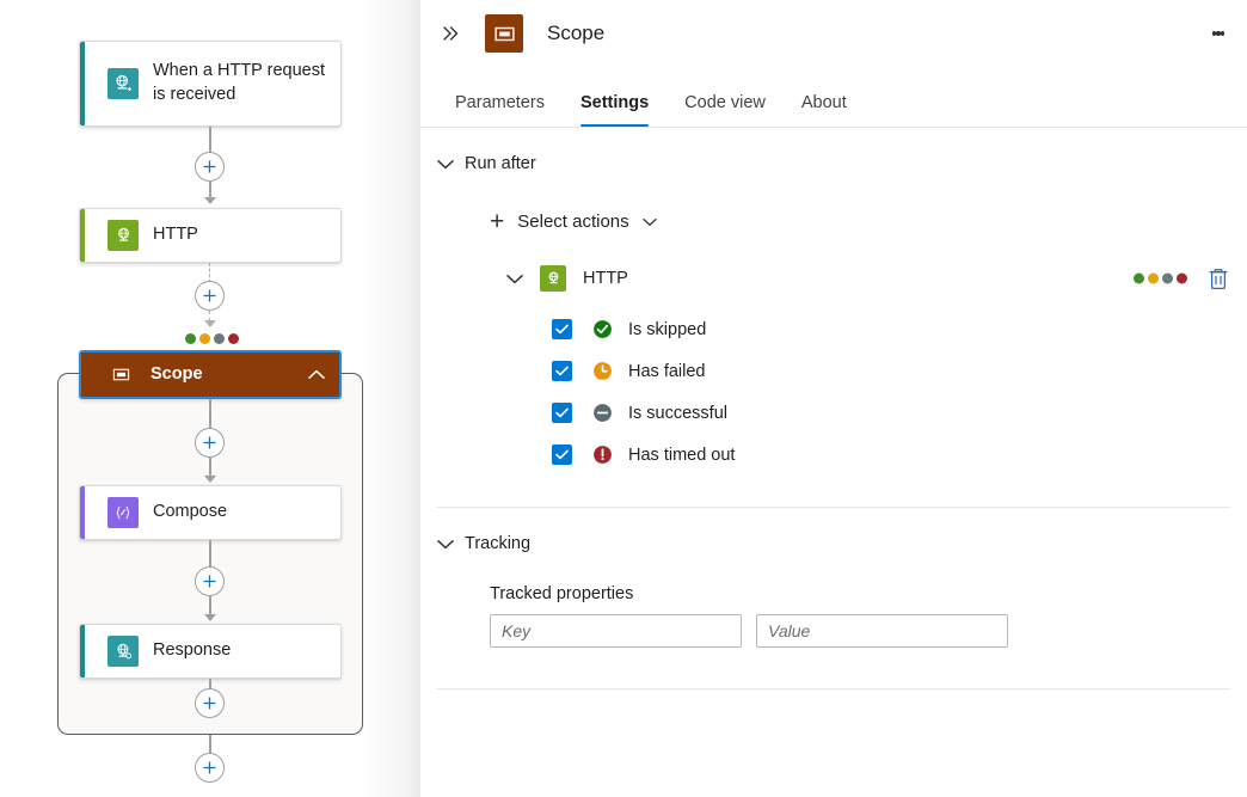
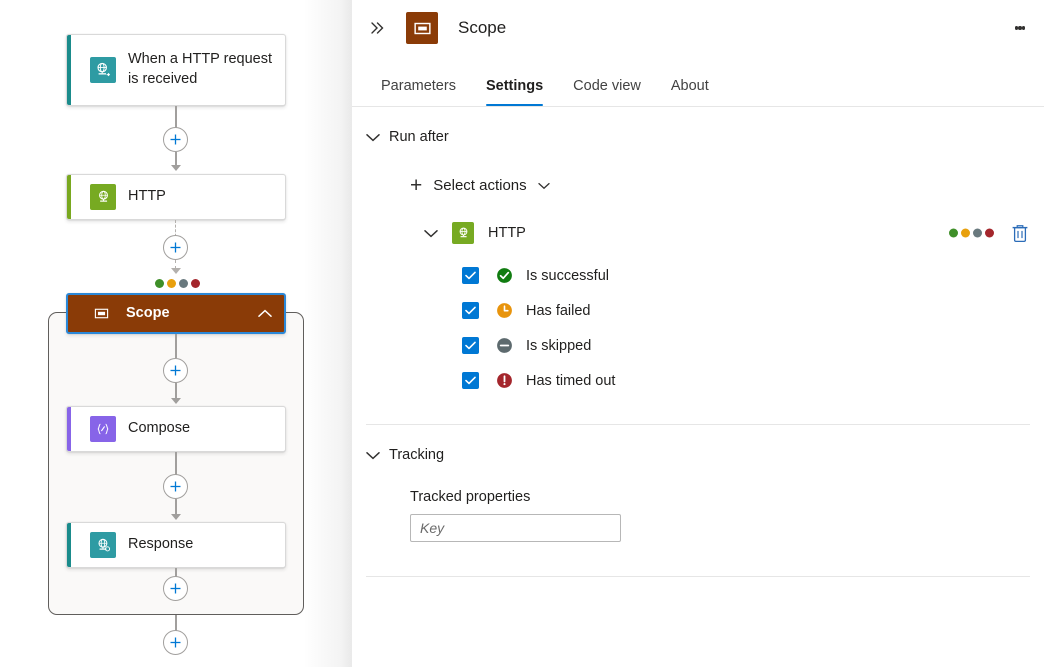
  When a HTTP request is received
  HTTP
  Scope
  Compose
  Response
  Scope
  Parameters
  Settings
  Code view
  About
  Run after
  +
  Select actions
  HTTP
- Is skipped
+ Is successful
  Has failed
- Is successful
+ Is skipped
  Has timed out
  Tracking
  Tracked properties
  Key
- Value
